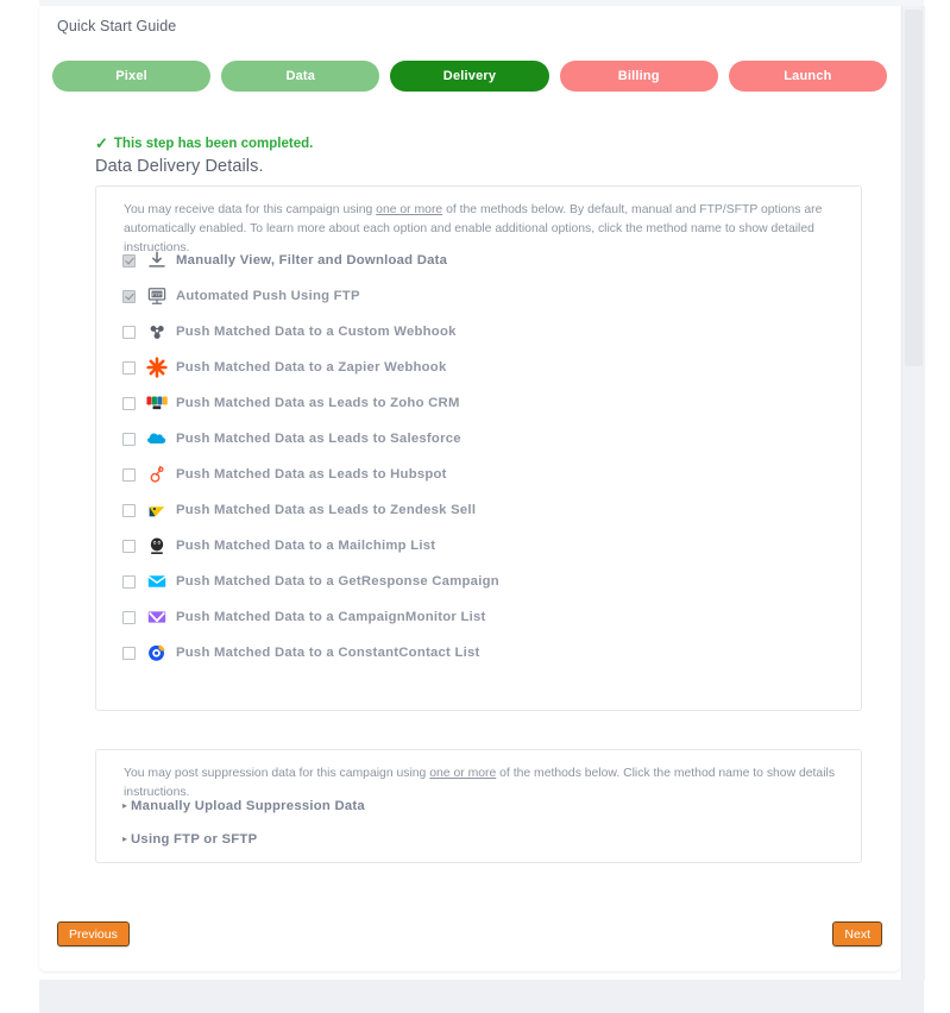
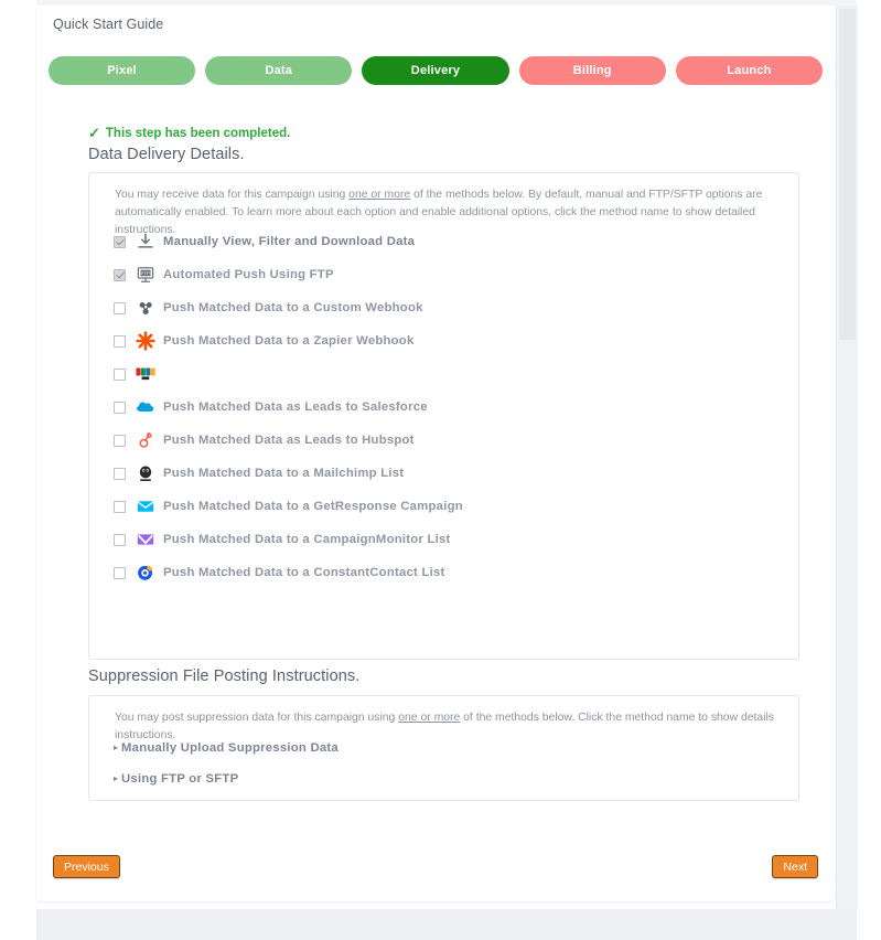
  Quick Start Guide
  Pixel
  Data
  Delivery
  Billing
  Launch
  ✓
  This step has been completed.
  Data Delivery Details.
  You may receive data for this campaign using one or more of the methods below. By default, manual and FTP/SFTP options are automatically enabled. To learn more about each option and enable additional options, click the method name to show detailed instructions.
  Manually View, Filter and Download Data
  Automated Push Using FTP
  Push Matched Data to a Custom Webhook
  Push Matched Data to a Zapier Webhook
- Push Matched Data as Leads to Zoho CRM
  Push Matched Data as Leads to Salesforce
  Push Matched Data as Leads to Hubspot
- Push Matched Data as Leads to Zendesk Sell
  Push Matched Data to a Mailchimp List
  Push Matched Data to a GetResponse Campaign
  Push Matched Data to a CampaignMonitor List
  Push Matched Data to a ConstantContact List
+ Suppression File Posting Instructions.
  You may post suppression data for this campaign using one or more of the methods below. Click the method name to show details instructions.
  ▸
  Manually Upload Suppression Data
  ▸
  Using FTP or SFTP
  Previous
  Next
